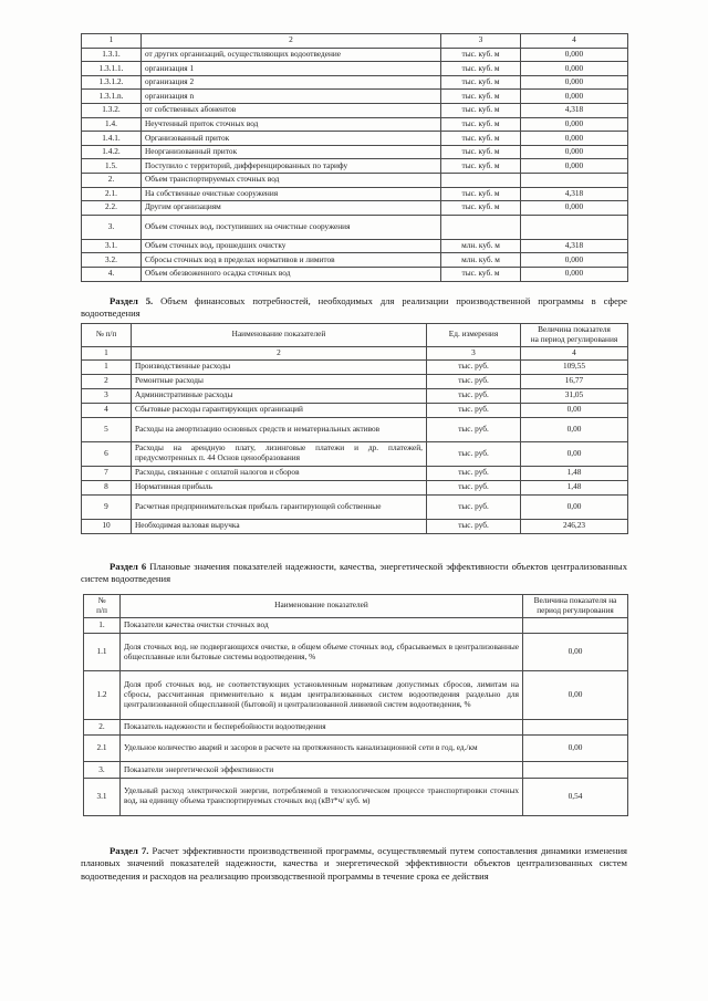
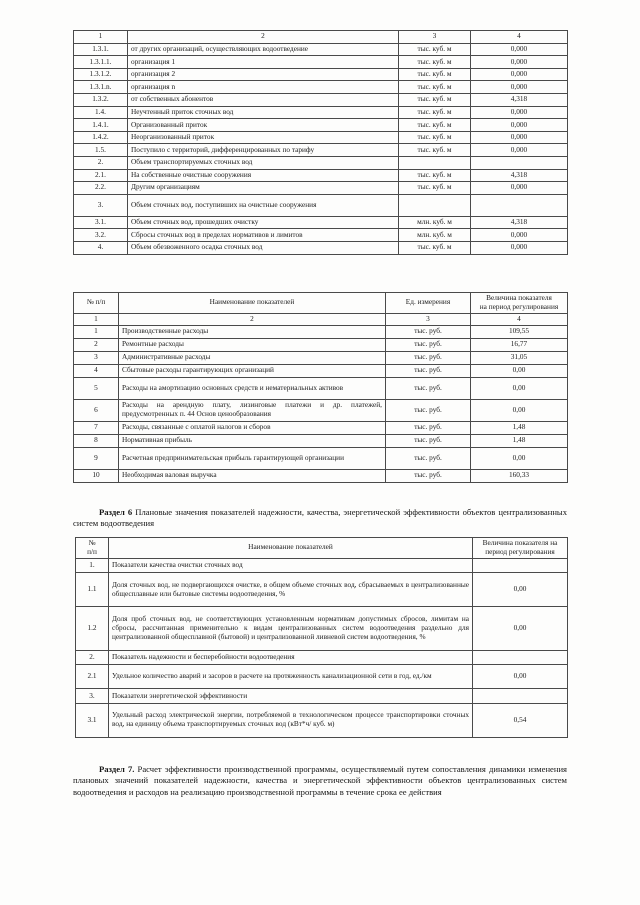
  1	2	3	4
  1.3.1.	от других организаций, осуществляющих водоотведение	тыс. куб. м	0,000
  1.3.1.1.	организация 1	тыс. куб. м	0,000
  1.3.1.2.	организация 2	тыс. куб. м	0,000
  1.3.1.n.	организация n	тыс. куб. м	0,000
  1.3.2.	от собственных абонентов	тыс. куб. м	4,318
  1.4.	Неучтенный приток сточных вод	тыс. куб. м	0,000
  1.4.1.	Организованный приток	тыс. куб. м	0,000
  1.4.2.	Неорганизованный приток	тыс. куб. м	0,000
  1.5.	Поступило с территорий, дифференцированных по тарифу	тыс. куб. м	0,000
  2.	Объем транспортируемых сточных вод
  2.1.	На собственные очистные сооружения	тыс. куб. м	4,318
  2.2.	Другим организациям	тыс. куб. м	0,000
  3.	Объем сточных вод, поступивших на очистные сооружения
  3.1.	Объем сточных вод, прошедших очистку	млн. куб. м	4,318
  3.2.	Сбросы сточных вод в пределах нормативов и лимитов	млн. куб. м	0,000
  4.	Объем обезвоженного осадка сточных вод	тыс. куб. м	0,000
- Раздел 5. Объем финансовых потребностей, необходимых для реализации производственной программы в сфере водоотведения
  № п/п	Наименование показателей	Ед. измерения	Величина показателя на период регулирования
  1	2	3	4
  1	Производственные расходы	тыс. руб.	109,55
  2	Ремонтные расходы	тыс. руб.	16,77
  3	Административные расходы	тыс. руб.	31,05
  4	Сбытовые расходы гарантирующих организаций	тыс. руб.	0,00
  5	Расходы на амортизацию основных средств и нематериальных активов	тыс. руб.	0,00
  6	Расходы на арендную плату, лизинговые платежи и др. платежей, предусмотренных п. 44 Основ ценообразования	тыс. руб.	0,00
  7	Расходы, связанные с оплатой налогов и сборов	тыс. руб.	1,48
  8	Нормативная прибыль	тыс. руб.	1,48
- 9	Расчетная предпринимательская прибыль гарантирующей собственные	тыс. руб.	0,00
+ 9	Расчетная предпринимательская прибыль гарантирующей организации	тыс. руб.	0,00
- 10	Необходимая валовая выручка	тыс. руб.	246,23
+ 10	Необходимая валовая выручка	тыс. руб.	160,33
  Раздел 6 Плановые значения показателей надежности, качества, энергетической эффективности объектов централизованных систем водоотведения
  № п/п	Наименование показателей	Величина показателя на период регулирования
  1.	Показатели качества очистки сточных вод
  1.1	Доля сточных вод, не подвергающихся очистке, в общем объеме сточных вод, сбрасываемых в централизованные общесплавные или бытовые системы водоотведения, %	0,00
  1.2	Доля проб сточных вод, не соответствующих установленным нормативам допустимых сбросов, лимитам на сбросы, рассчитанная применительно к видам централизованных систем водоотведения раздельно для централизованной общесплавной (бытовой) и централизованной ливневой систем водоотведения, %	0,00
  2.	Показатель надежности и бесперебойности водоотведения
  2.1	Удельное количество аварий и засоров в расчете на протяженность канализационной сети в год, ед./км	0,00
  3.	Показатели энергетической эффективности
  3.1	Удельный расход электрической энергии, потребляемой в технологическом процессе транспортировки сточных вод, на единицу объема транспортируемых сточных вод (кВт*ч/ куб. м)	0,54
  Раздел 7. Расчет эффективности производственной программы, осуществляемый путем сопоставления динамики изменения плановых значений показателей надежности, качества и энергетической эффективности объектов централизованных систем водоотведения и расходов на реализацию производственной программы в течение срока ее действия
